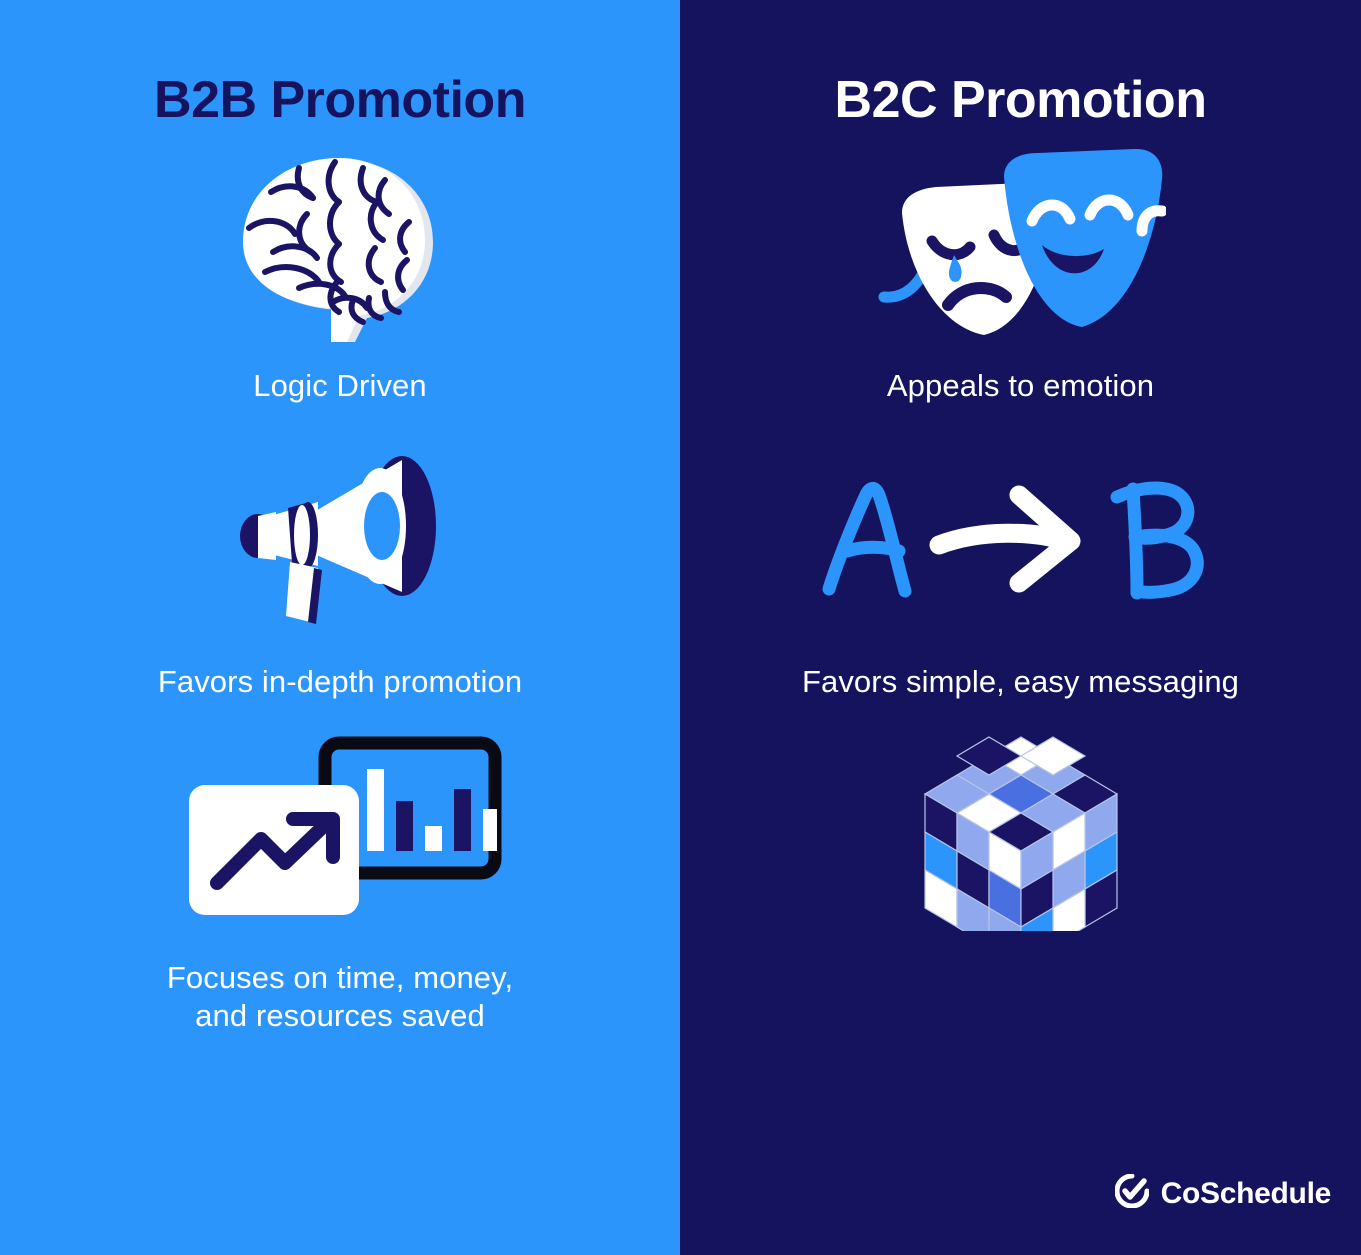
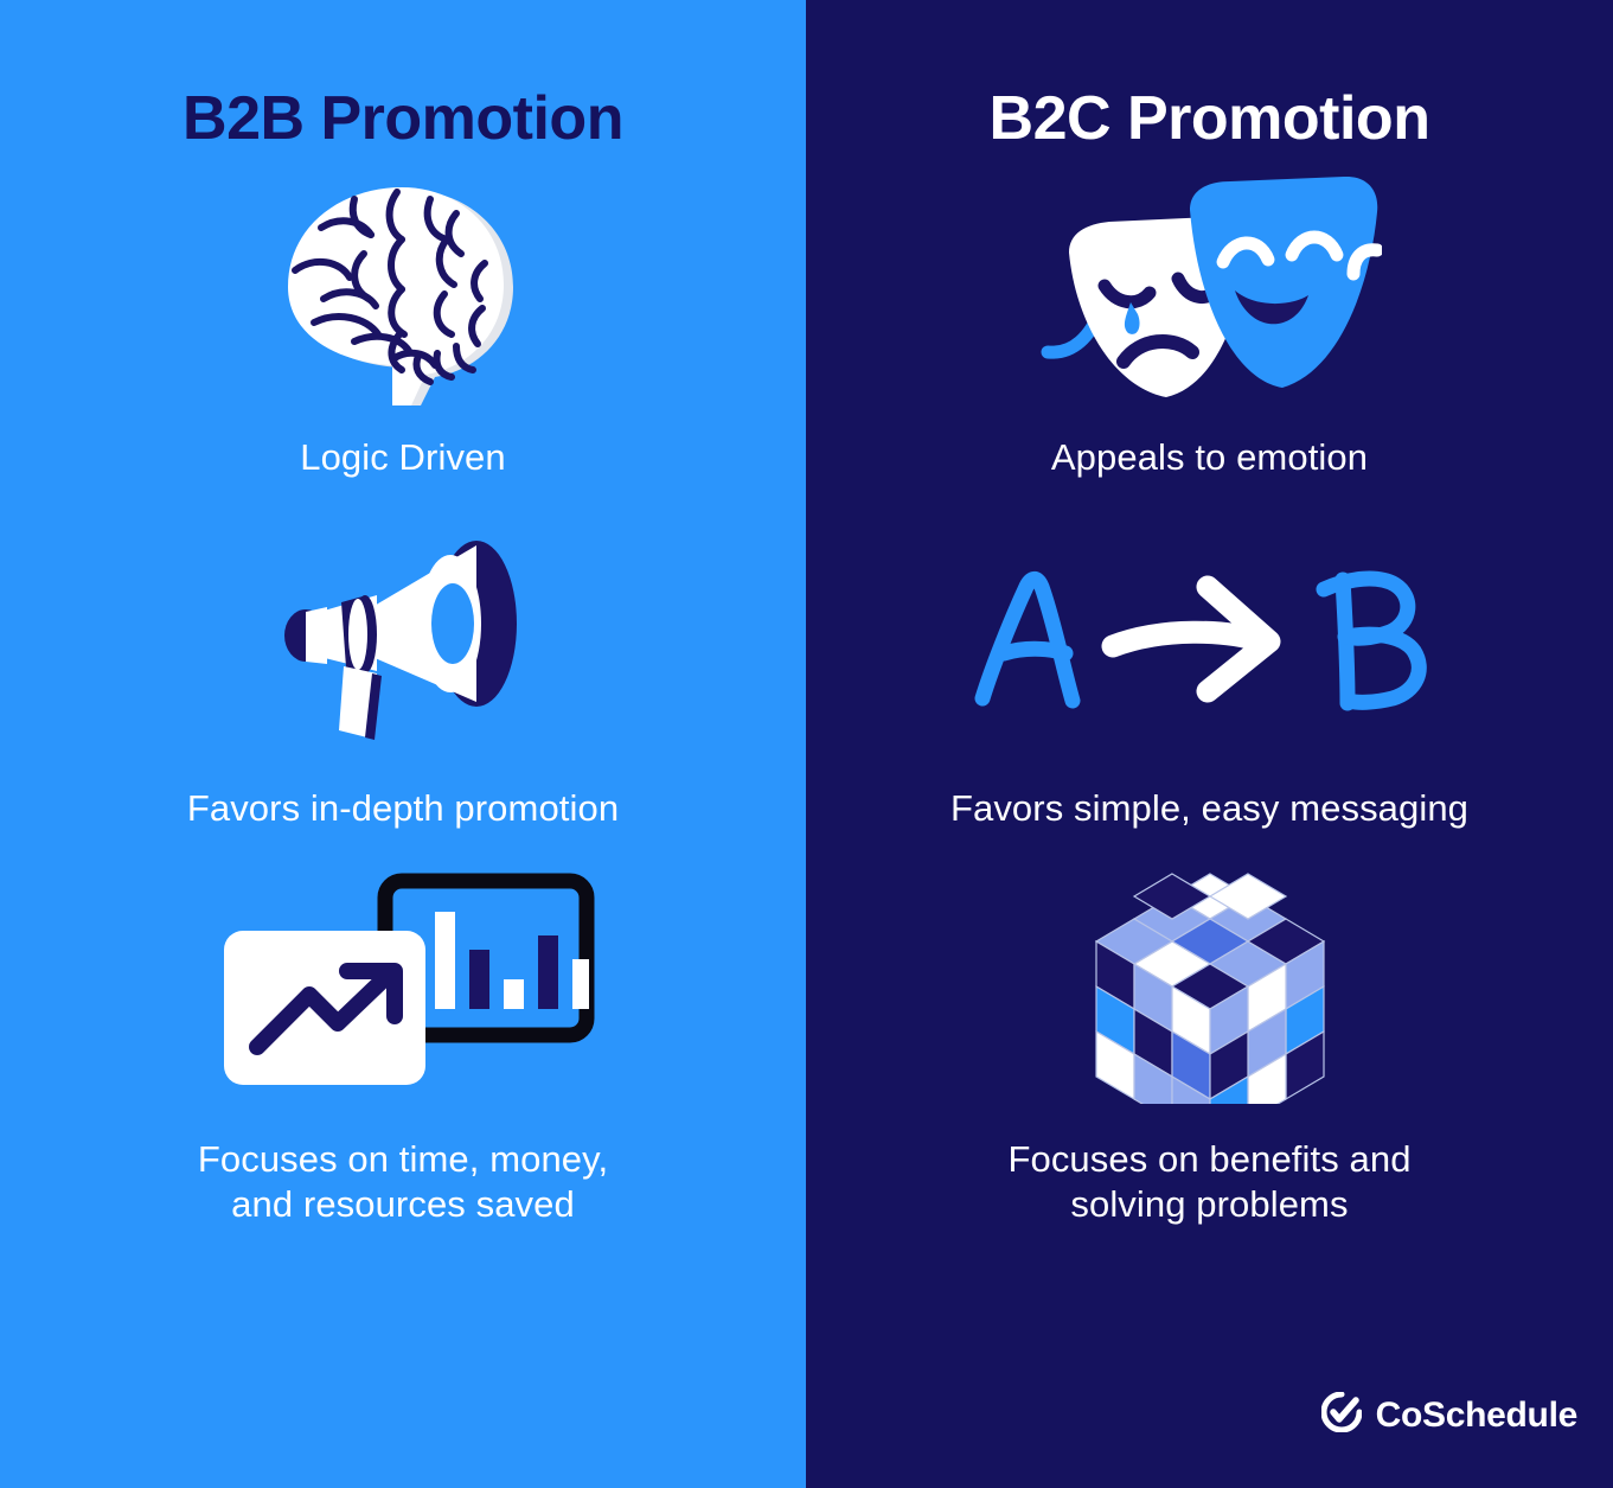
  B2B Promotion
  Logic Driven
  Favors in-depth promotion
  Focuses on time, money,
  and resources saved
  B2C Promotion
  Appeals to emotion
  Favors simple, easy messaging
+ Focuses on benefits and
+ solving problems
  CoSchedule
